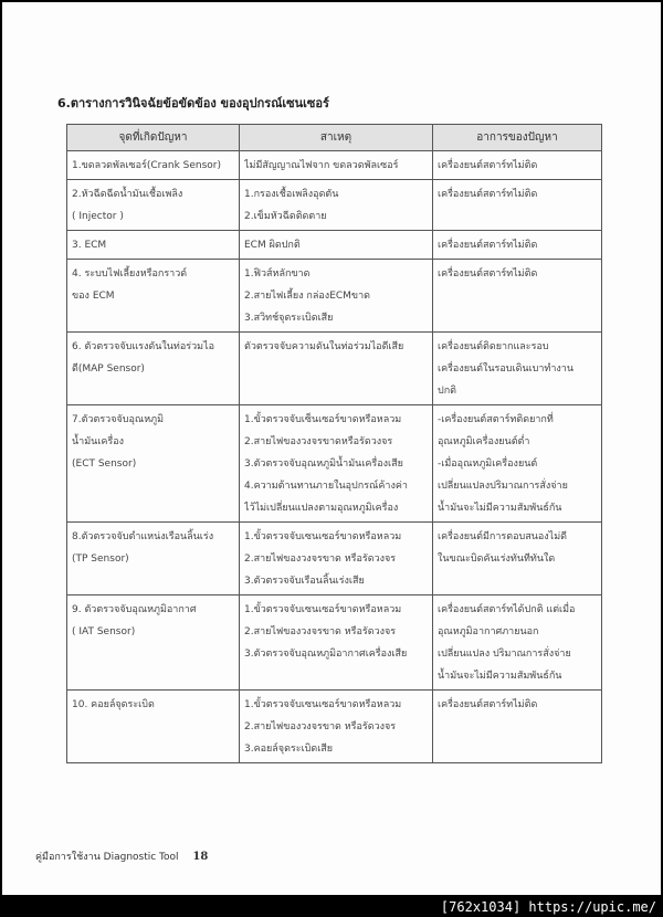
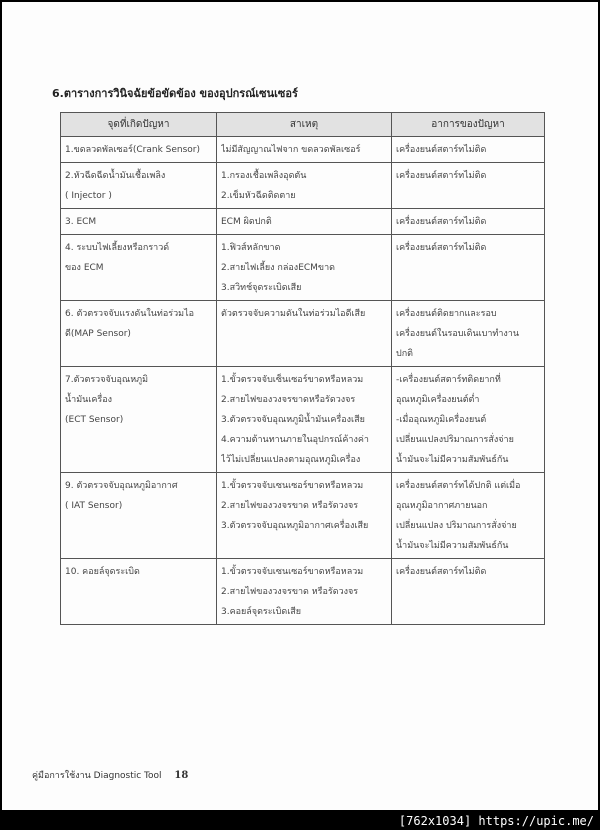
  6.ตารางการวินิจฉัยข้อขัดข้อง ของอุปกรณ์เซนเซอร์
  จุดที่เกิดปัญหา	สาเหตุ	อาการของปัญหา
  1.ขดลวดพัลเซอร์(Crank Sensor)	ไม่มีสัญญาณไฟจาก ขดลวดพัลเซอร์	เครื่องยนต์สตาร์ทไม่ติด
  2.หัวฉีดฉีดน้ำมันเชื้อเพลิง( Injector )	1.กรองเชื้อเพลิงอุดตัน2.เข็มหัวฉีดติดตาย	เครื่องยนต์สตาร์ทไม่ติด
  3. ECM	ECM ผิดปกติ	เครื่องยนต์สตาร์ทไม่ติด
  4. ระบบไฟเลี้ยงหรือกราวด์ของ ECM	1.ฟิวส์หลักขาด2.สายไฟเลี้ยง กล่องECMขาด3.สวิทช์จุดระเบิดเสีย	เครื่องยนต์สตาร์ทไม่ติด
  6. ตัวตรวจจับแรงดันในท่อร่วมไอดี(MAP Sensor)	ตัวตรวจจับความดันในท่อร่วมไอดีเสีย	เครื่องยนต์ติดยากและรอบเครื่องยนต์ในรอบเดินเบาทำงานปกติ
  7.ตัวตรวจจับอุณหภูมิน้ำมันเครื่อง(ECT Sensor)	1.ขั้วตรวจจับเซ็นเซอร์ขาดหรือหลวม2.สายไฟของวงจรขาดหรือรัดวงจร3.ตัวตรวจจับอุณหภูมิน้ำมันเครื่องเสีย4.ความต้านทานภายในอุปกรณ์ค้างค่าไว้ไม่เปลี่ยนแปลงตามอุณหภูมิเครื่อง	-เครื่องยนต์สตาร์ทติดยากที่อุณหภูมิเครื่องยนต์ต่ำ-เมื่ออุณหภูมิเครื่องยนต์เปลี่ยนแปลงปริมาณการสั่งจ่ายน้ำมันจะไม่มีความสัมพันธ์กัน
- 8.ตัวตรวจจับตำแหน่งเรือนลิ้นเร่ง(TP Sensor)	1.ขั้วตรวจจับเซนเซอร์ขาดหรือหลวม2.สายไฟของวงจรขาด หรือรัดวงจร3.ตัวตรวจจับเรือนลิ้นเร่งเสีย	เครื่องยนต์มีการตอบสนองไม่ดีในขณะบิดคันเร่งทันทีทันใด
  9. ตัวตรวจจับอุณหภูมิอากาศ( IAT Sensor)	1.ขั้วตรวจจับเซนเซอร์ขาดหรือหลวม2.สายไฟของวงจรขาด หรือรัดวงจร3.ตัวตรวจจับอุณหภูมิอากาศเครื่องเสีย	เครื่องยนต์สตาร์ทได้ปกติ แต่เมื่ออุณหภูมิอากาศภายนอกเปลี่ยนแปลง ปริมาณการสั่งจ่ายน้ำมันจะไม่มีความสัมพันธ์กัน
  10. คอยล์จุดระเบิด	1.ขั้วตรวจจับเซนเซอร์ขาดหรือหลวม2.สายไฟของวงจรขาด หรือรัดวงจร3.คอยล์จุดระเบิดเสีย	เครื่องยนต์สตาร์ทไม่ติด
  คู่มือการใช้งาน Diagnostic Tool 18
  [762x1034] https://upic.me/
